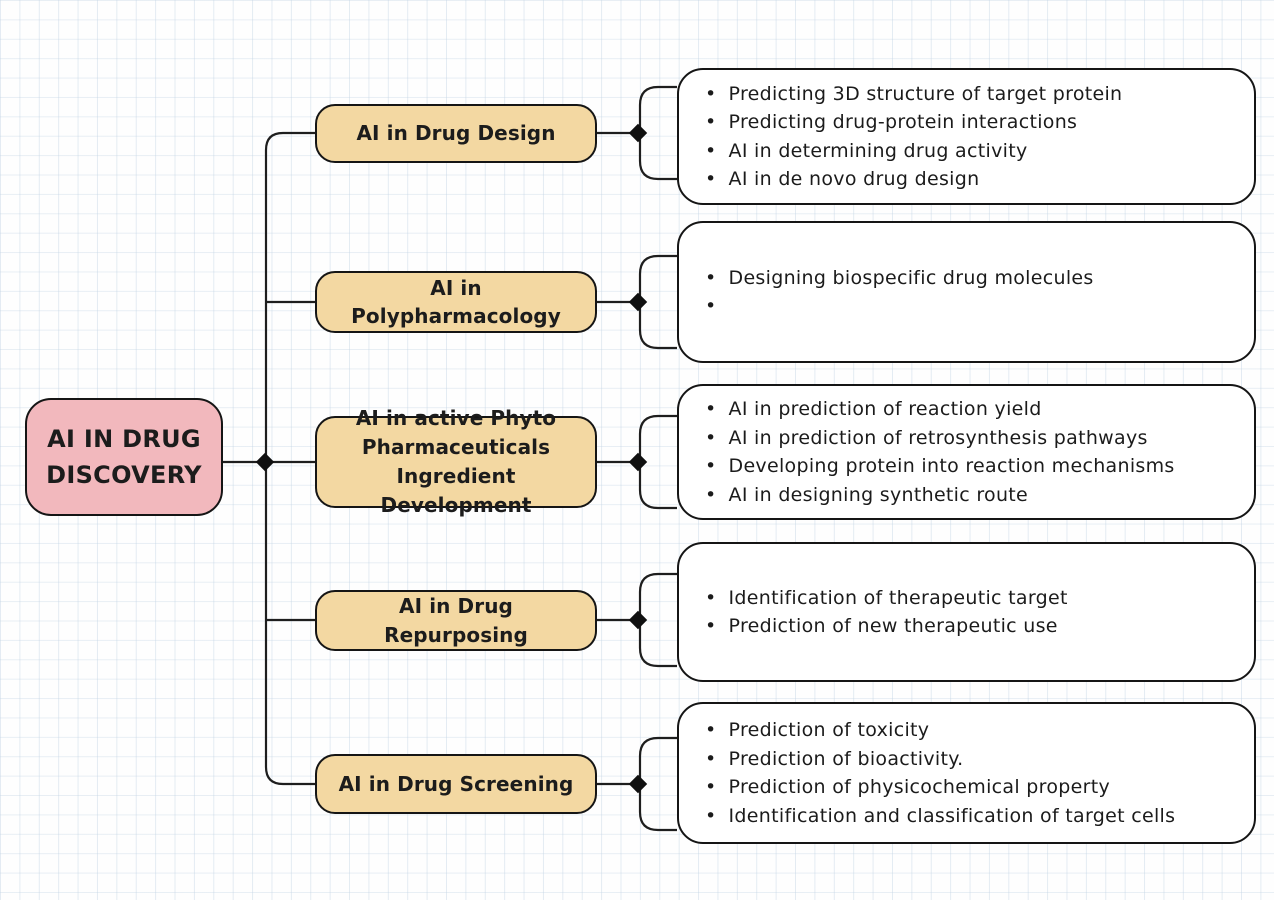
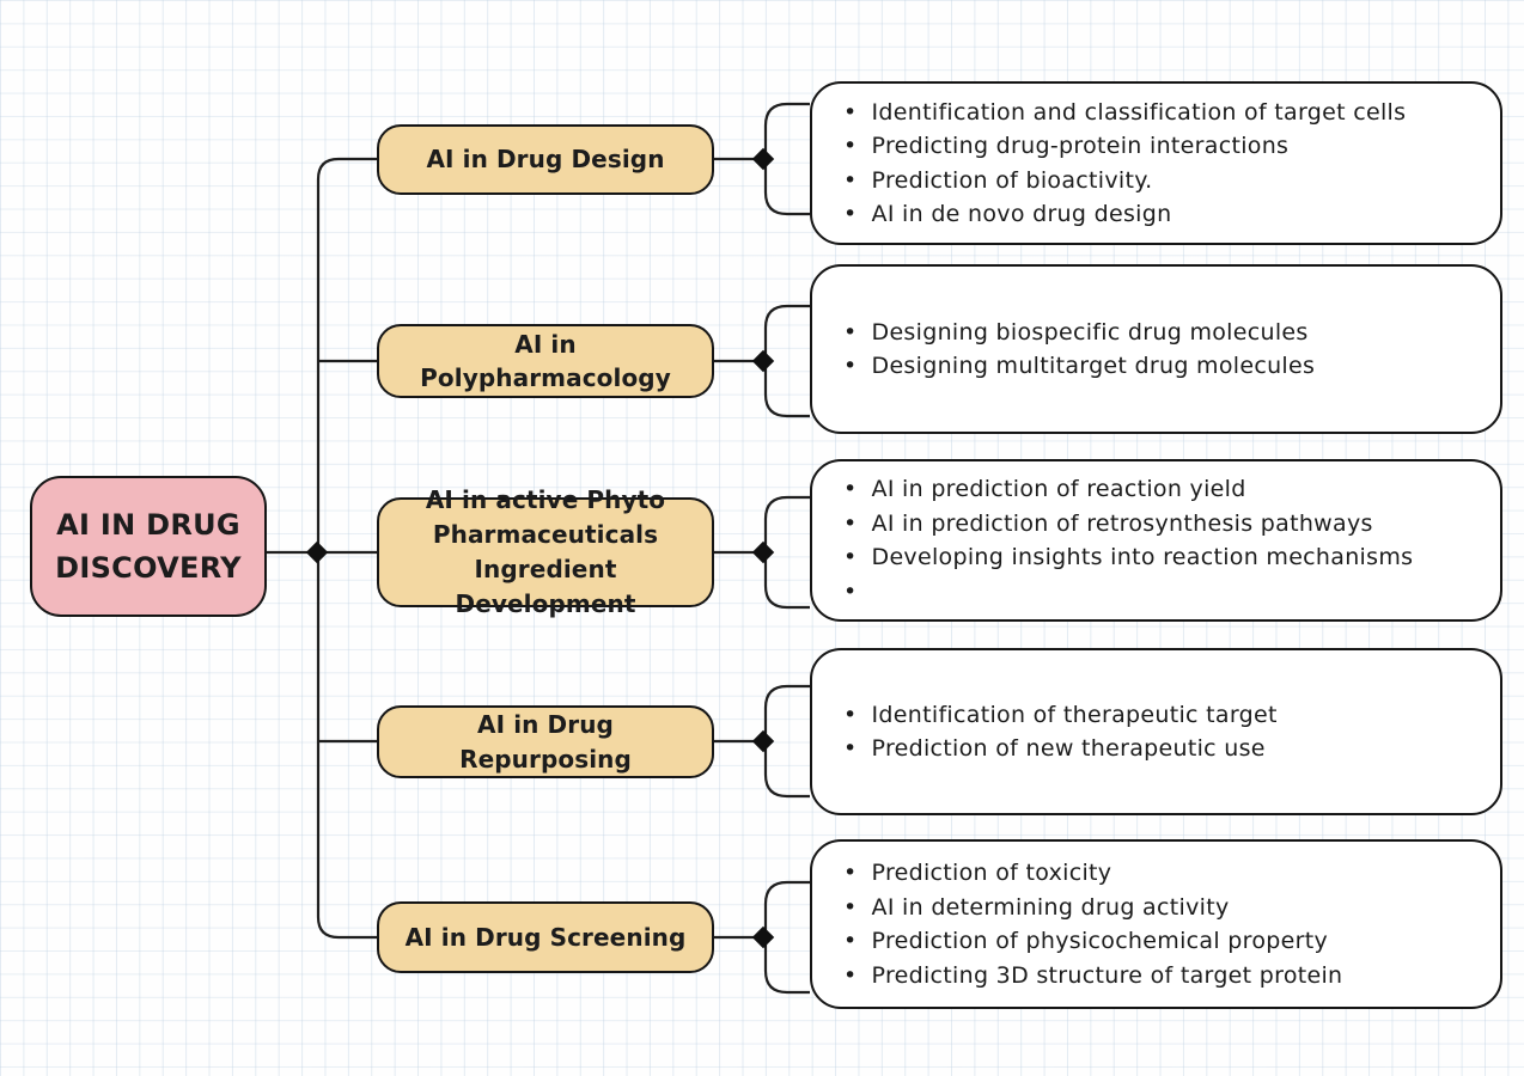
  AI IN DRUG
  DISCOVERY
  AI in Drug Design
  AI in
  Polypharmacology
  AI in active Phyto
  Pharmaceuticals
  Ingredient Development
  AI in Drug Repurposing
  AI in Drug Screening
  •
- Predicting 3D structure of target protein
+ Identification and classification of target cells
  •
  Predicting drug-protein interactions
  •
- AI in determining drug activity
+ Prediction of bioactivity.
  •
  AI in de novo drug design
  •
  Designing biospecific drug molecules
  •
+ Designing multitarget drug molecules
  •
  AI in prediction of reaction yield
  •
  AI in prediction of retrosynthesis pathways
  •
- Developing protein into reaction mechanisms
+ Developing insights into reaction mechanisms
  •
- AI in designing synthetic route
  •
  Identification of therapeutic target
  •
  Prediction of new therapeutic use
  •
  Prediction of toxicity
  •
- Prediction of bioactivity.
+ AI in determining drug activity
  •
  Prediction of physicochemical property
  •
- Identification and classification of target cells
+ Predicting 3D structure of target protein
